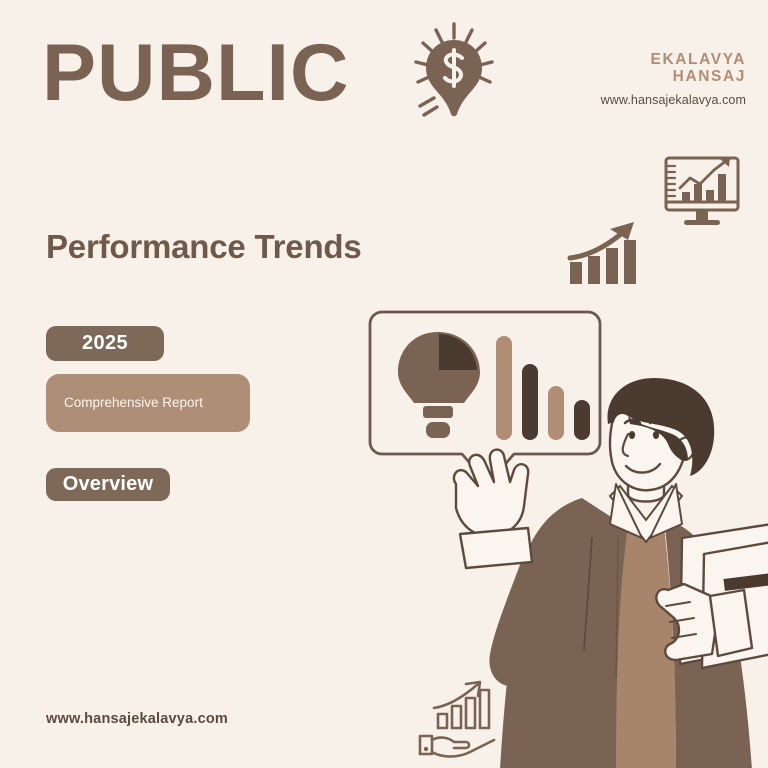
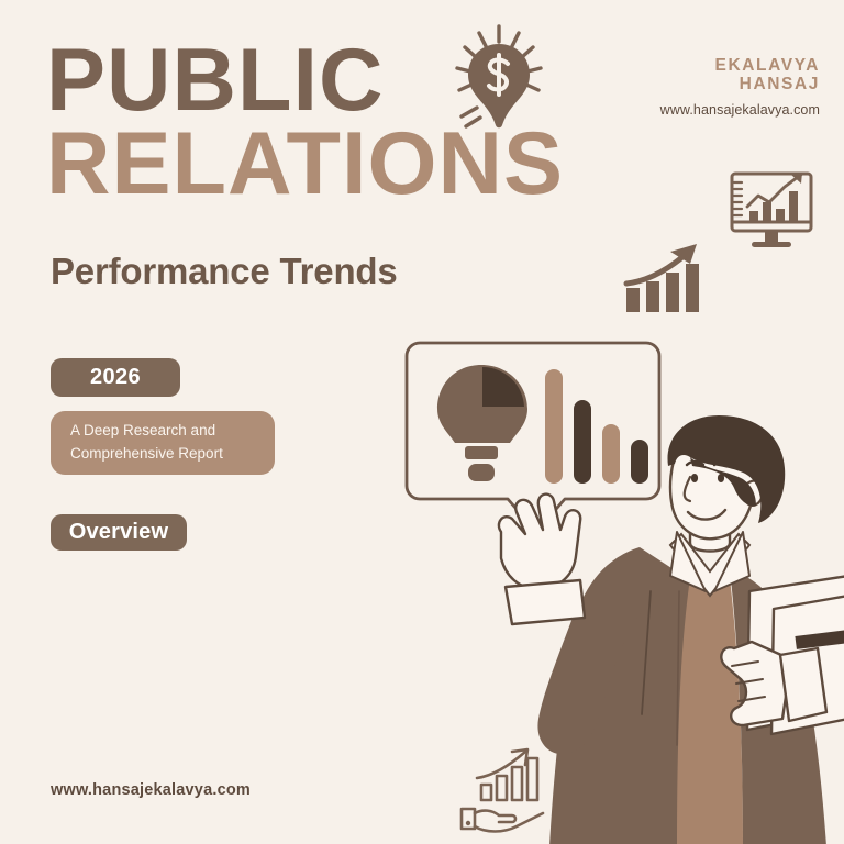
  EKALAVYA
  HANSAJ
  www.hansajekalavya.com
  PUBLIC
+ RELATIONS
  Performance Trends
- 2025
+ 2026
+ A Deep Research and
  Comprehensive Report
  Overview
  www.hansajekalavya.com
